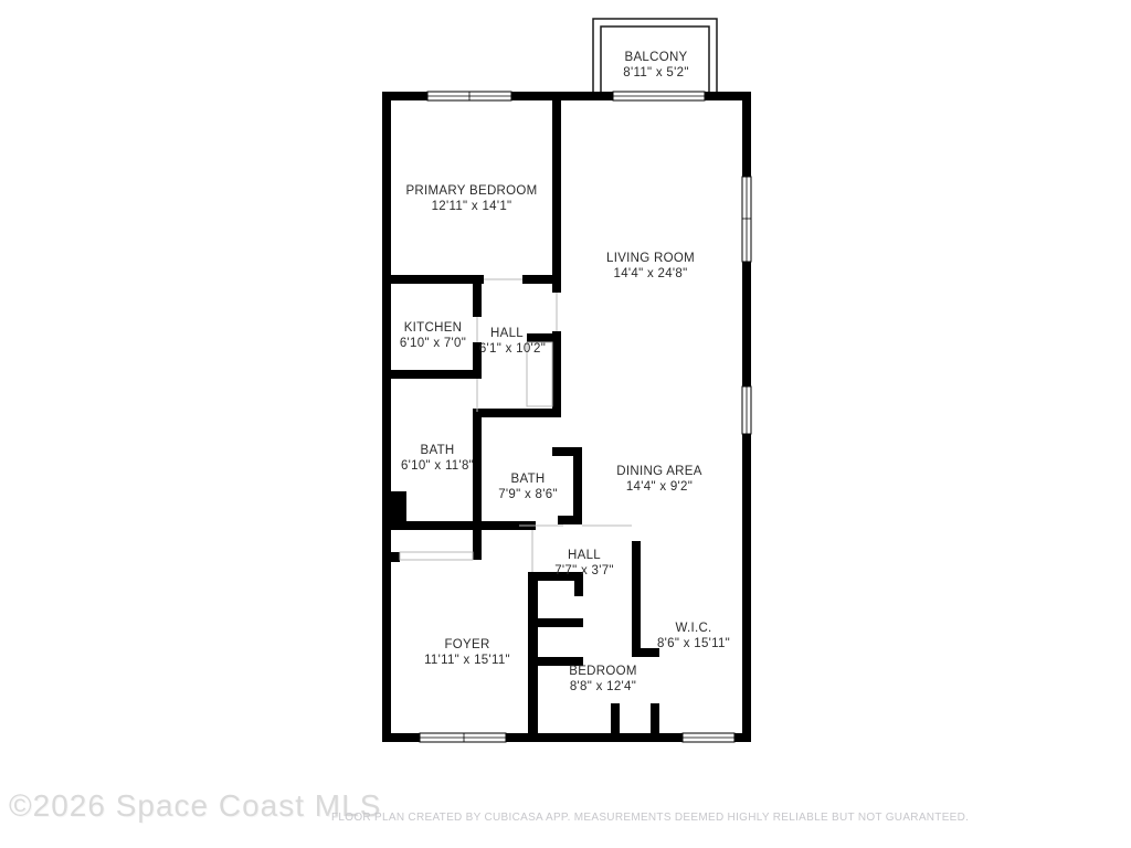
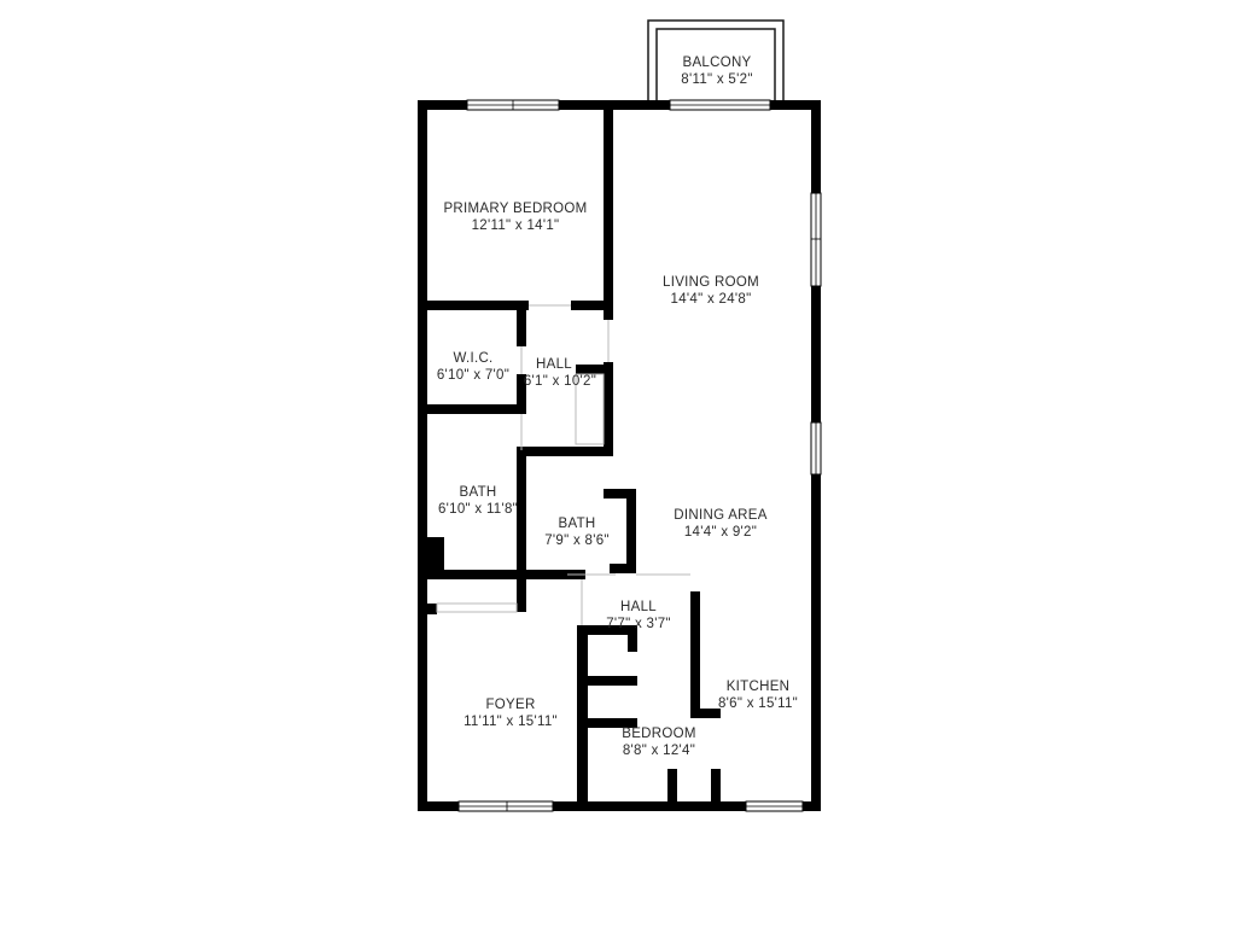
  BALCONY
  8'11" x 5'2"
  PRIMARY BEDROOM
  12'11" x 14'1"
  LIVING ROOM
  14'4" x 24'8"
- KITCHEN
+ W.I.C.
  6'10" x 7'0"
  HALL
  6'1" x 10'2"
  BATH
  6'10" x 11'8"
  BATH
  7'9" x 8'6"
  DINING AREA
  14'4" x 9'2"
  HALL
  7'7" x 3'7"
- W.I.C.
+ KITCHEN
  8'6" x 15'11"
  FOYER
  11'11" x 15'11"
  BEDROOM
  8'8" x 12'4"
- ©2026 Space Coast MLS
- FLOOR PLAN CREATED BY CUBICASA APP. MEASUREMENTS DEEMED HIGHLY RELIABLE BUT NOT GUARANTEED.
